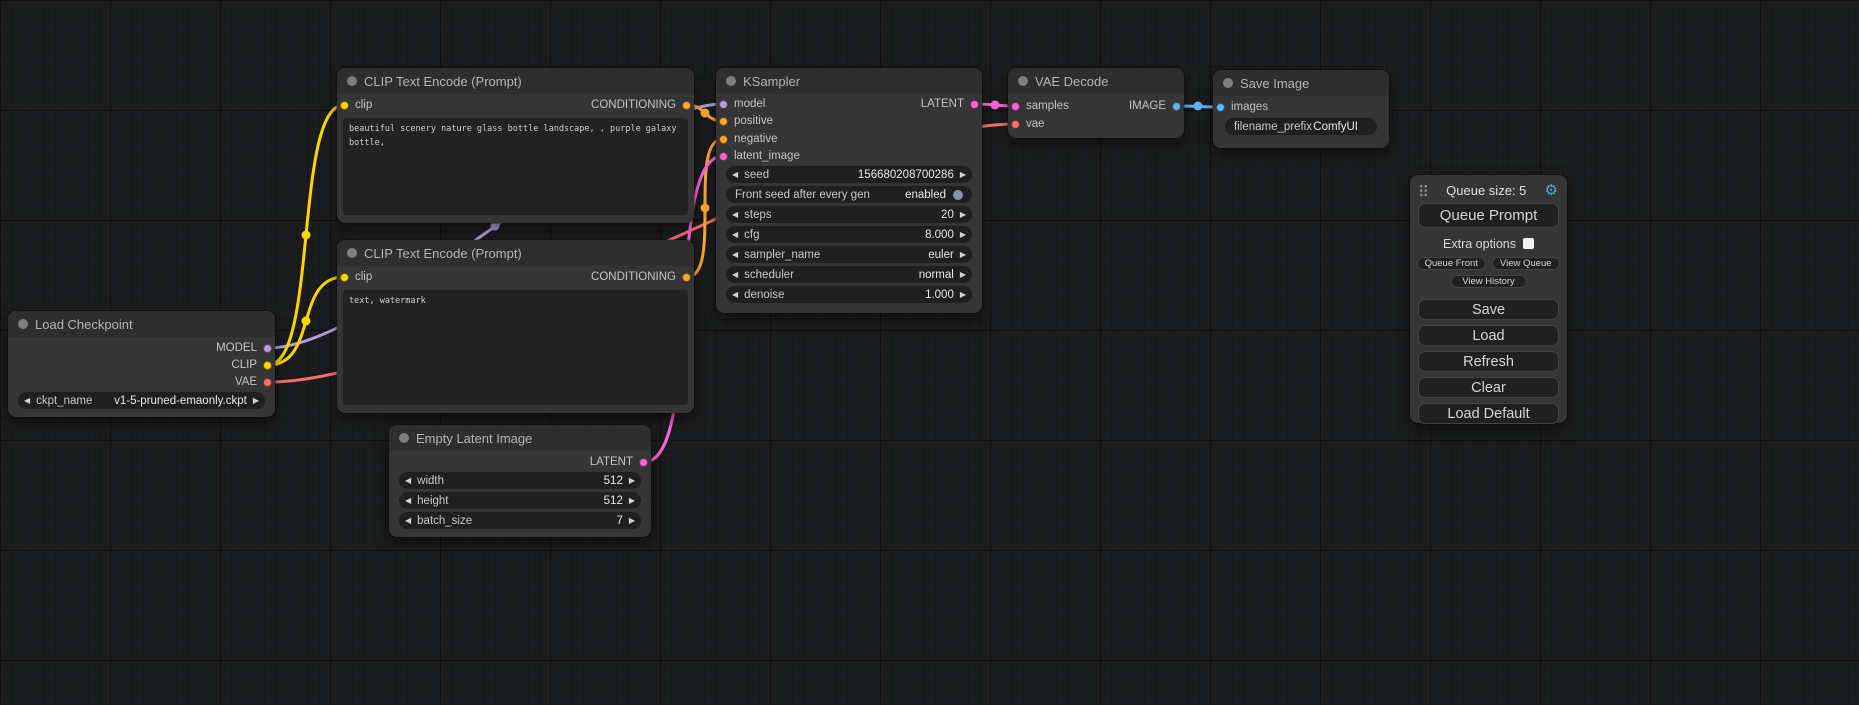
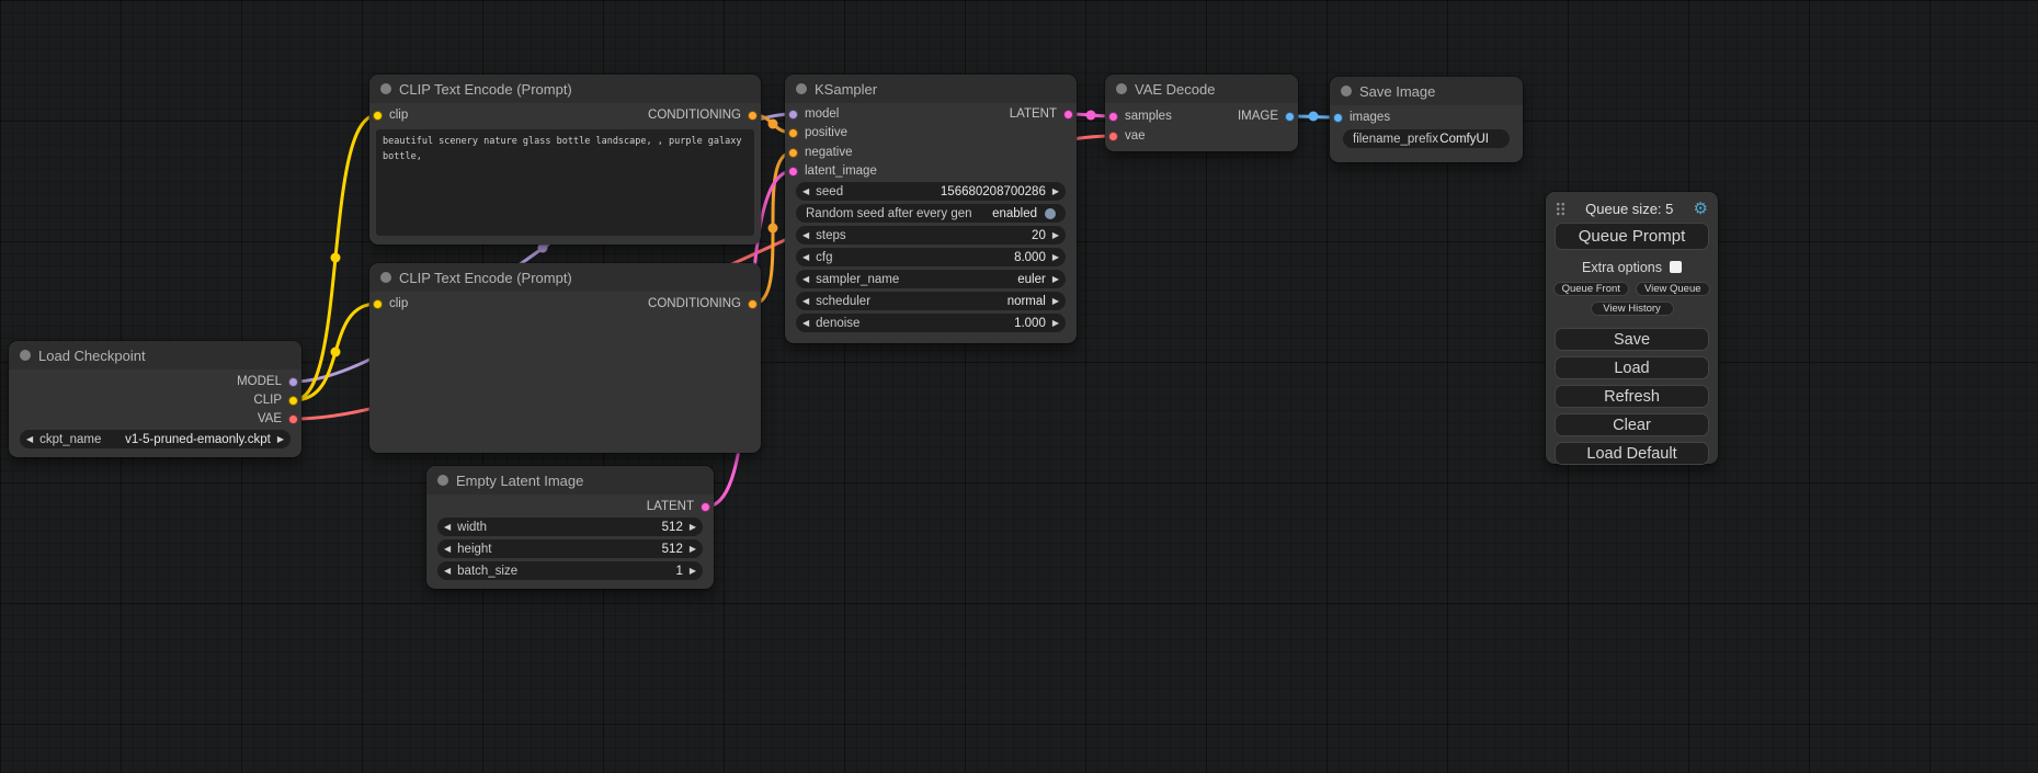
  Load Checkpoint
  MODEL
  CLIP
  VAE
  ◀
  ckpt_name
  v1-5-pruned-emaonly.ckpt
  ▶
  CLIP Text Encode (Prompt)
  clip
  CONDITIONING
  CLIP Text Encode (Prompt)
  clip
  CONDITIONING
- text, watermark
  Empty Latent Image
  LATENT
  ◀
  width
  512
  ▶
  ◀
  height
  512
  ▶
  ◀
  batch_size
- 7
+ 1
  ▶
  KSampler
  model
  LATENT
  positive
  negative
  latent_image
  ◀
  seed
  156680208700286
  ▶
- Front seed after every gen
+ Random seed after every gen
  enabled
  ◀
  steps
  20
  ▶
  ◀
  cfg
  8.000
  ▶
  ◀
  sampler_name
  euler
  ▶
  ◀
  scheduler
  normal
  ▶
  ◀
  denoise
  1.000
  ▶
  VAE Decode
  samples
  IMAGE
  vae
  Save Image
  images
  filename_prefix
  ComfyUI
  Queue size: 5
  ⚙
  Queue Prompt
  Extra options
  Queue Front
  View Queue
  View History
  Save
  Load
  Refresh
  Clear
  Load Default
